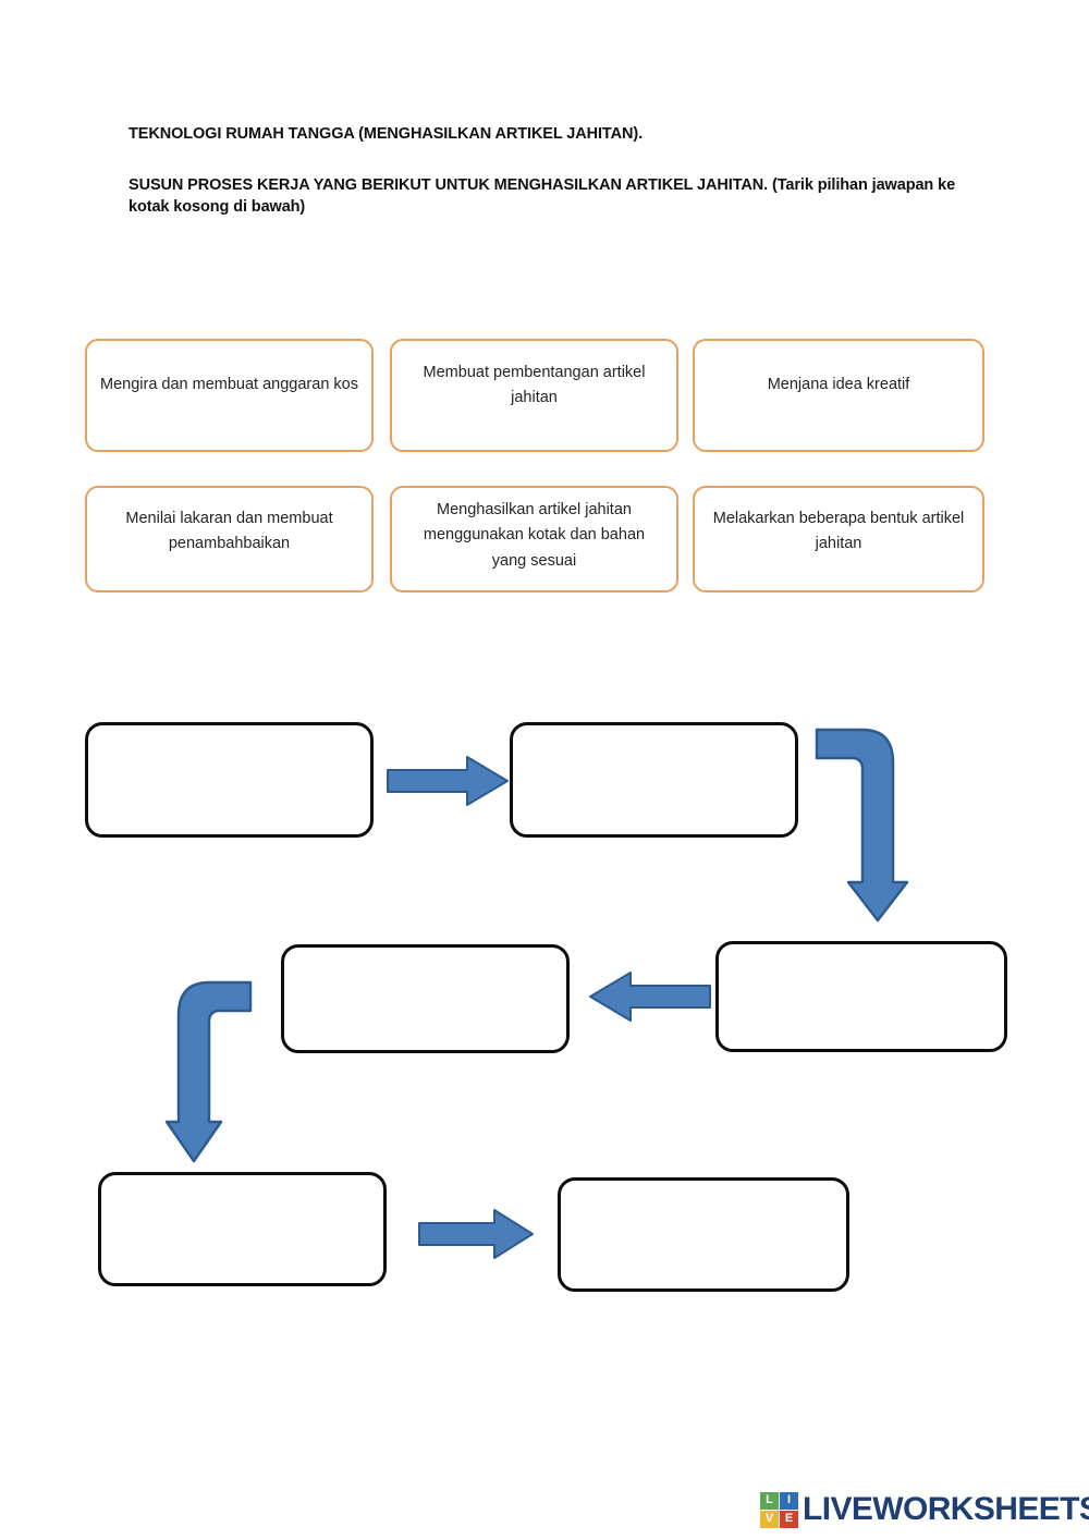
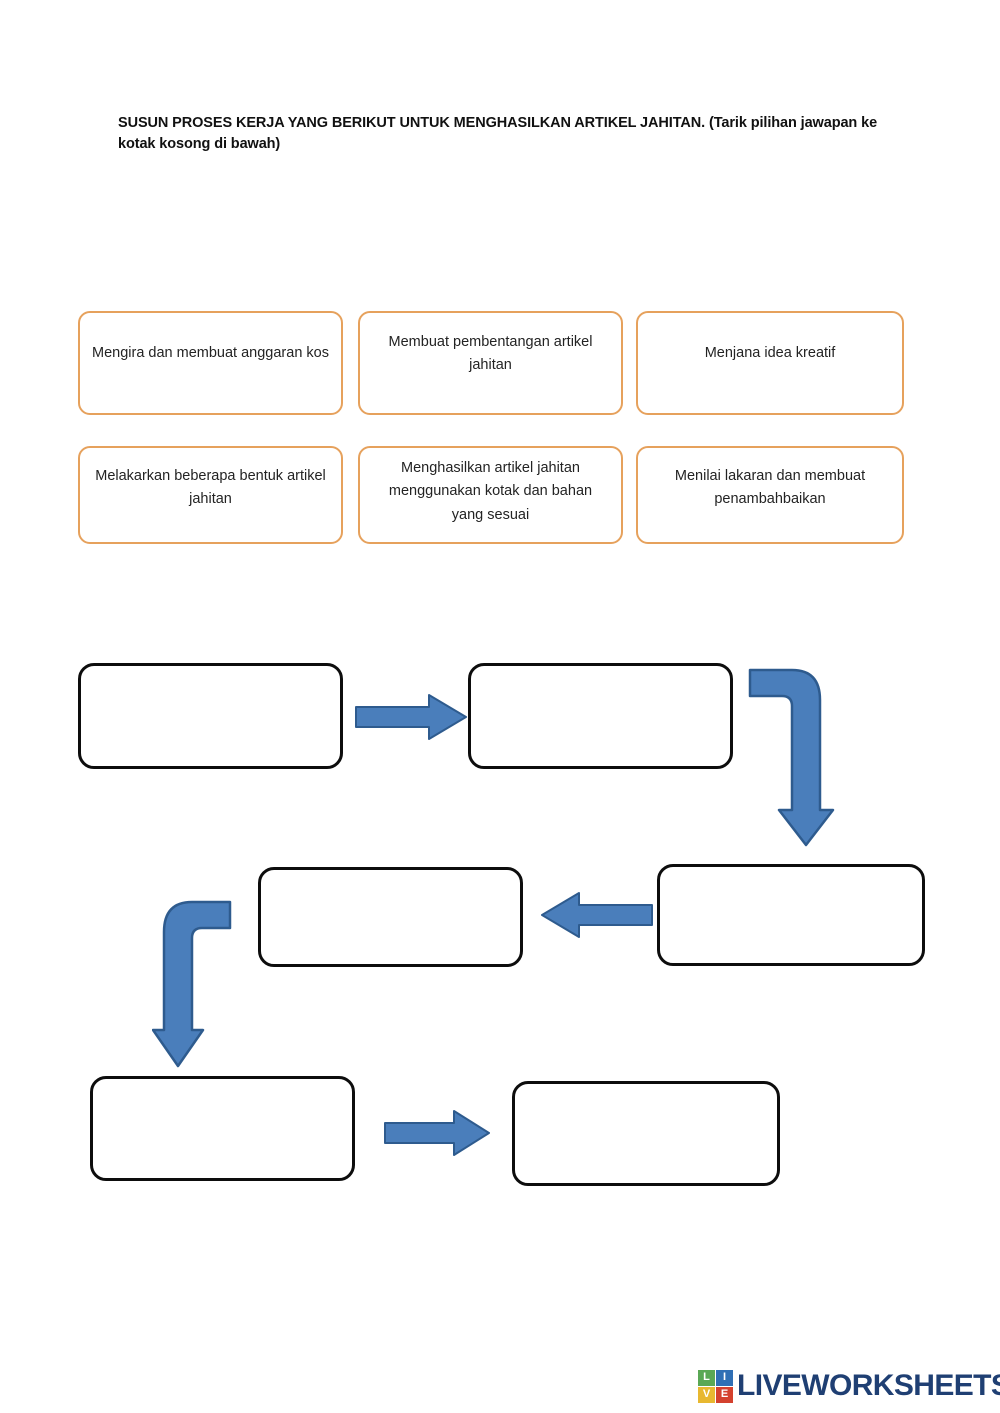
- TEKNOLOGI RUMAH TANGGA (MENGHASILKAN ARTIKEL JAHITAN).
  SUSUN PROSES KERJA YANG BERIKUT UNTUK MENGHASILKAN ARTIKEL JAHITAN. (Tarik pilihan jawapan ke kotak kosong di bawah)
  Mengira dan membuat anggaran kos
  Membuat pembentangan artikel jahitan
  Menjana idea kreatif
- Menilai lakaran dan membuat penambahbaikan
+ Melakarkan beberapa bentuk artikel jahitan
  Menghasilkan artikel jahitan menggunakan kotak dan bahan yang sesuai
- Melakarkan beberapa bentuk artikel jahitan
+ Menilai lakaran dan membuat penambahbaikan
  L
  I
  V
  E
  LIVEWORKSHEET
